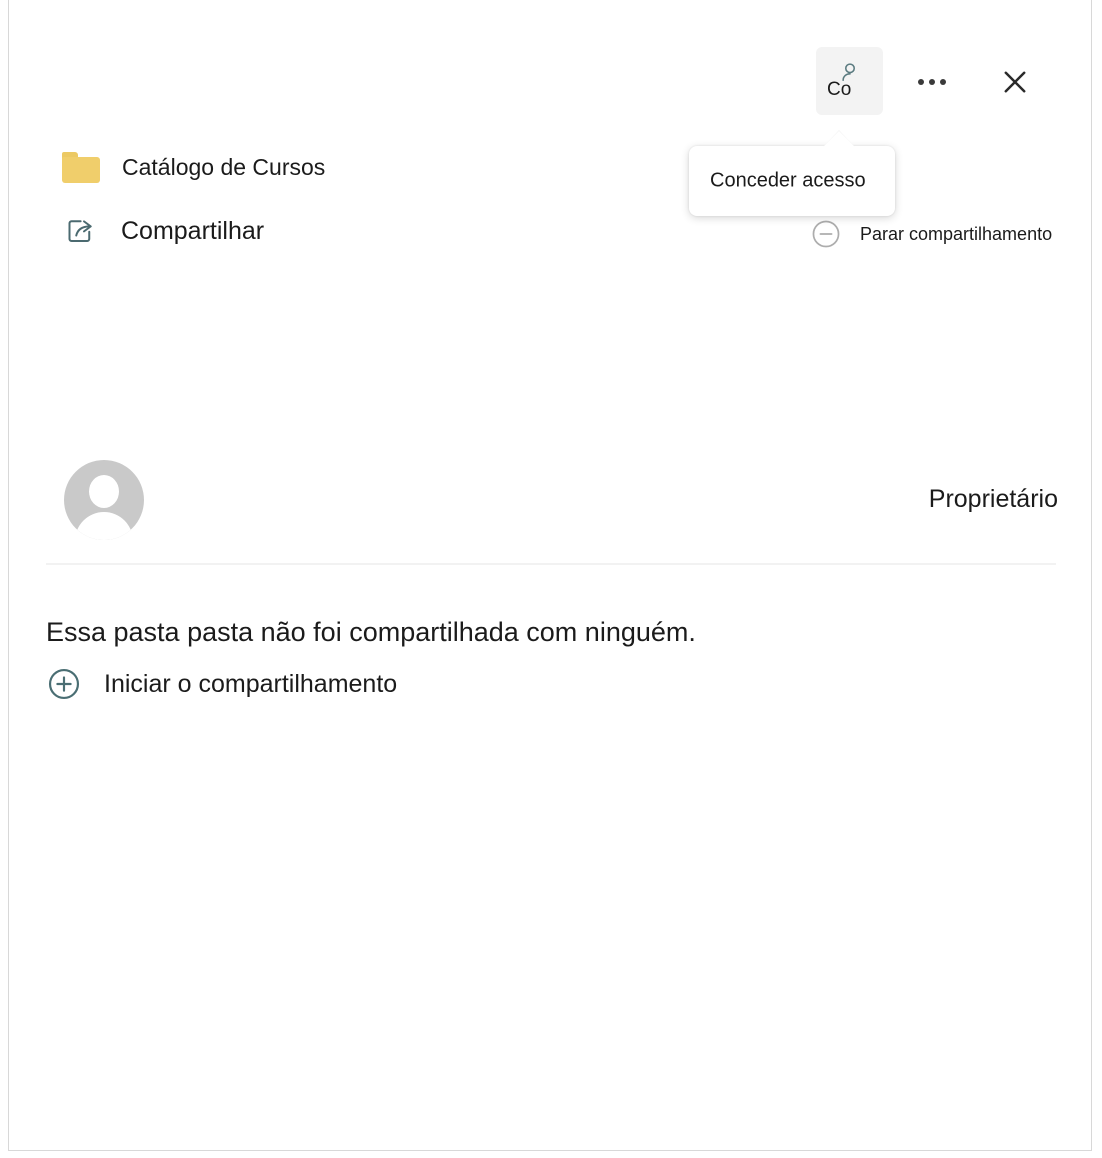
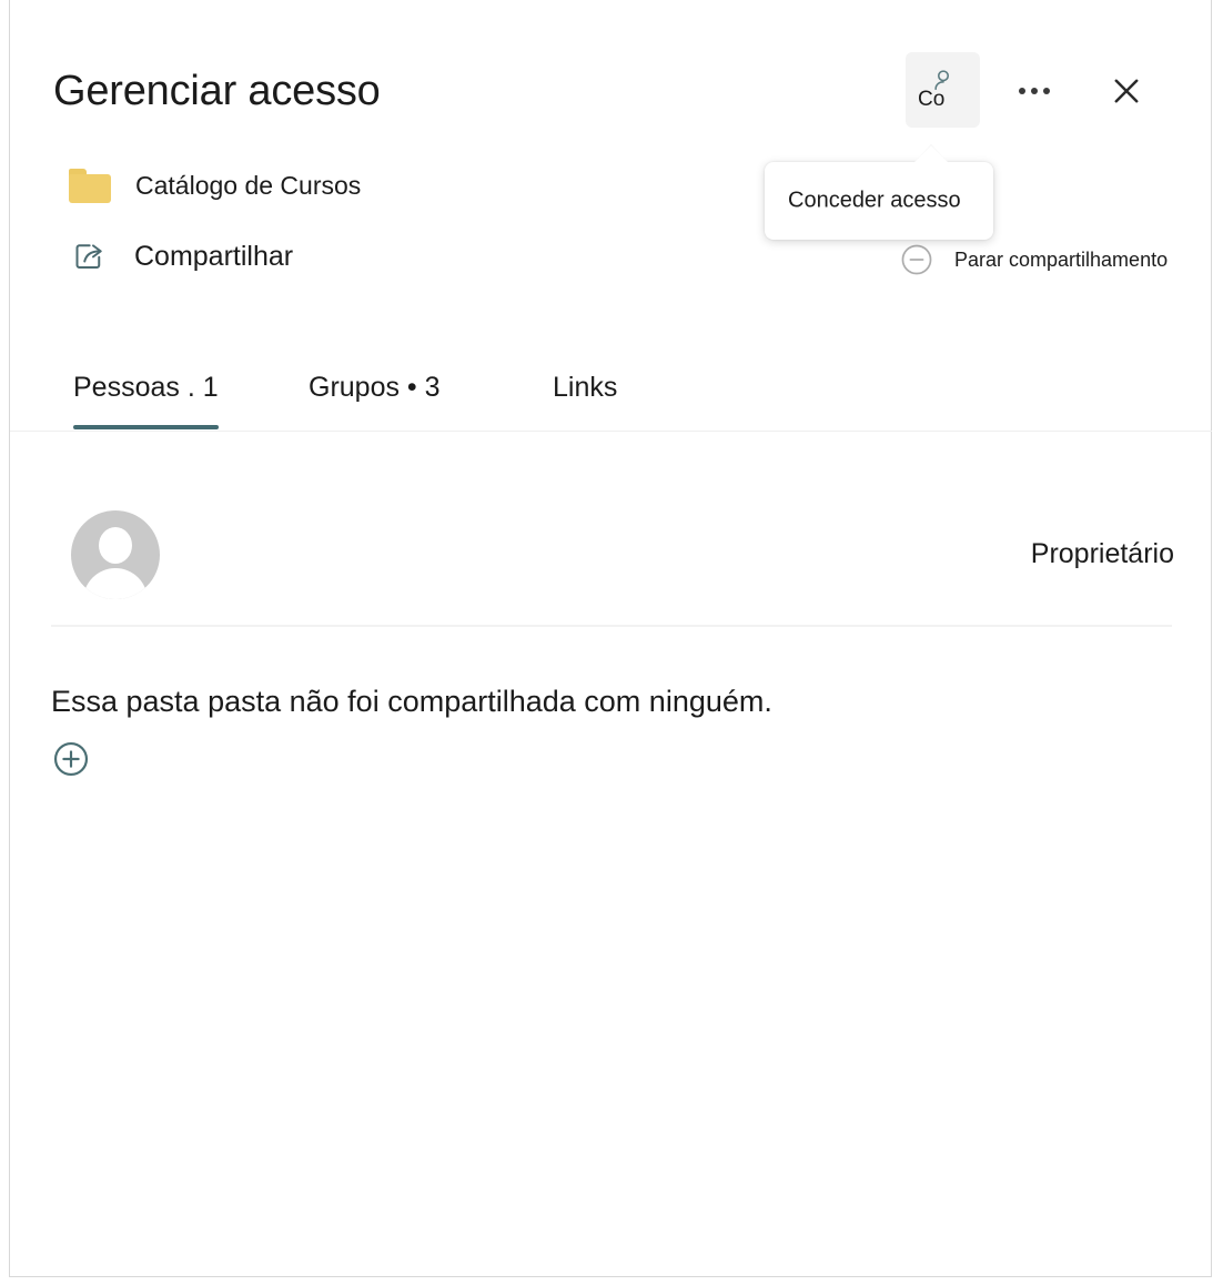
+ Gerenciar acesso
  Catálogo de Cursos
  Compartilhar
  Co
  Parar compartilhamento
  Conceder acesso
+ Pessoas . 1
+ Grupos • 3
+ Links
  Proprietário
  Essa pasta pasta não foi compartilhada com ninguém.
- Iniciar o compartilhamento
